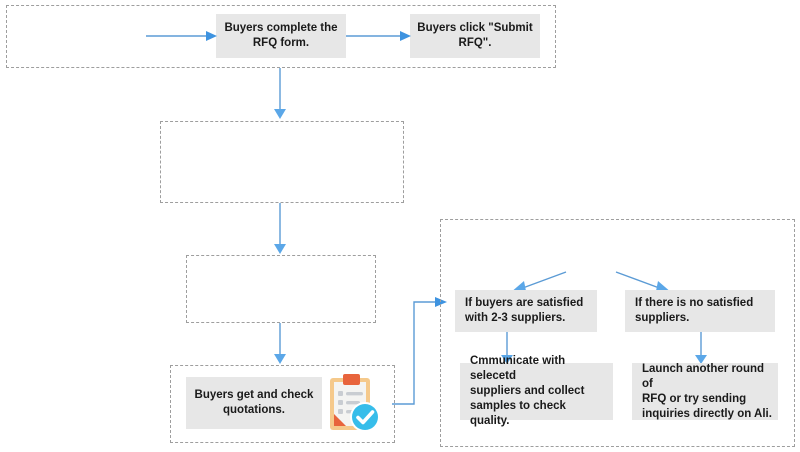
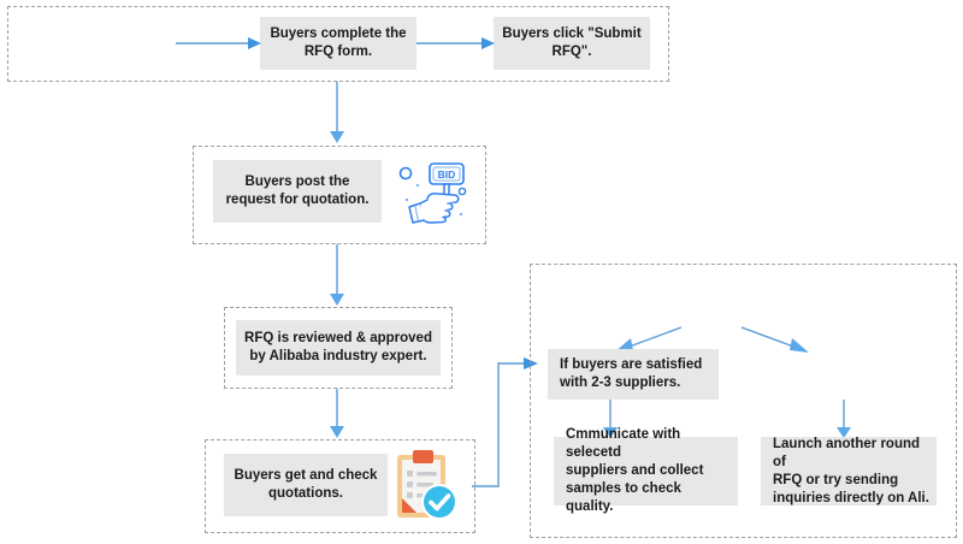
  Buyers complete the
  RFQ form.
  Buyers click "Submit
  RFQ".
+ Buyers post the
+ request for quotation.
+ BID
+ RFQ is reviewed & approved
+ by Alibaba industry expert.
  Buyers get and check
  quotations.
  If buyers are satisfied
  with 2-3 suppliers.
- If there is no satisfied
- suppliers.
  Cmmunicate with selecetd
  suppliers and collect
  samples to check quality.
  Launch another round of
  RFQ or try sending
  inquiries directly on Ali.
